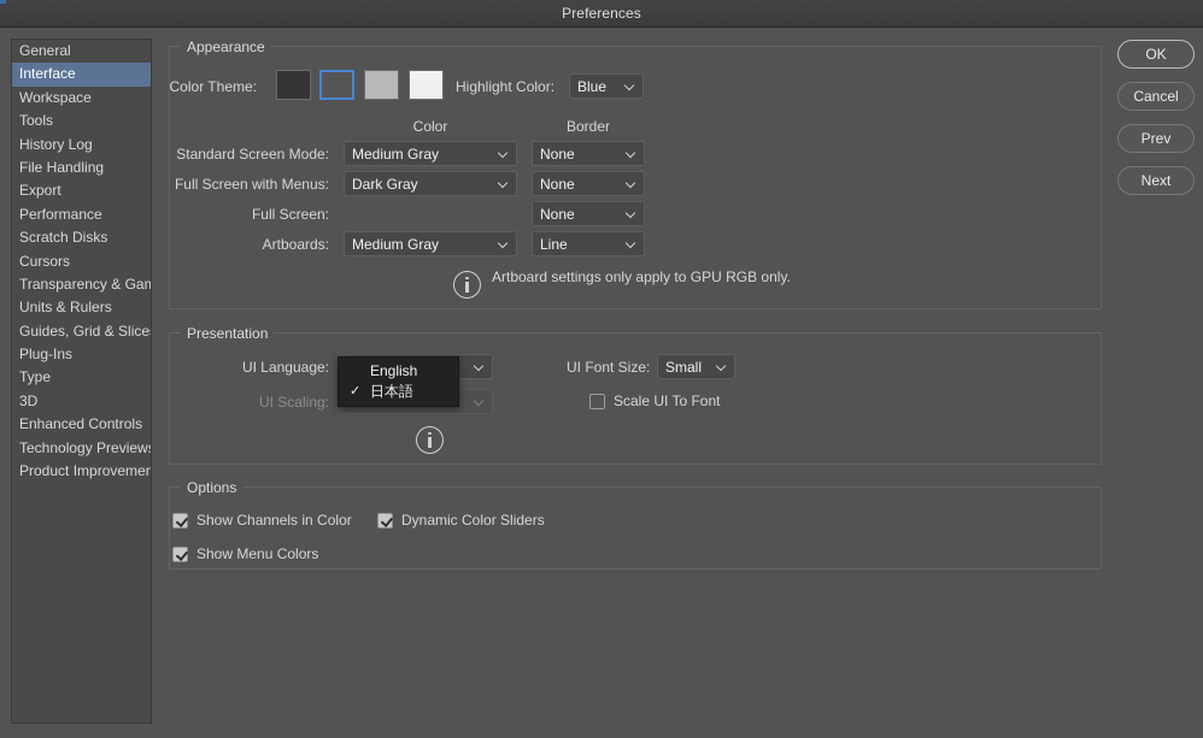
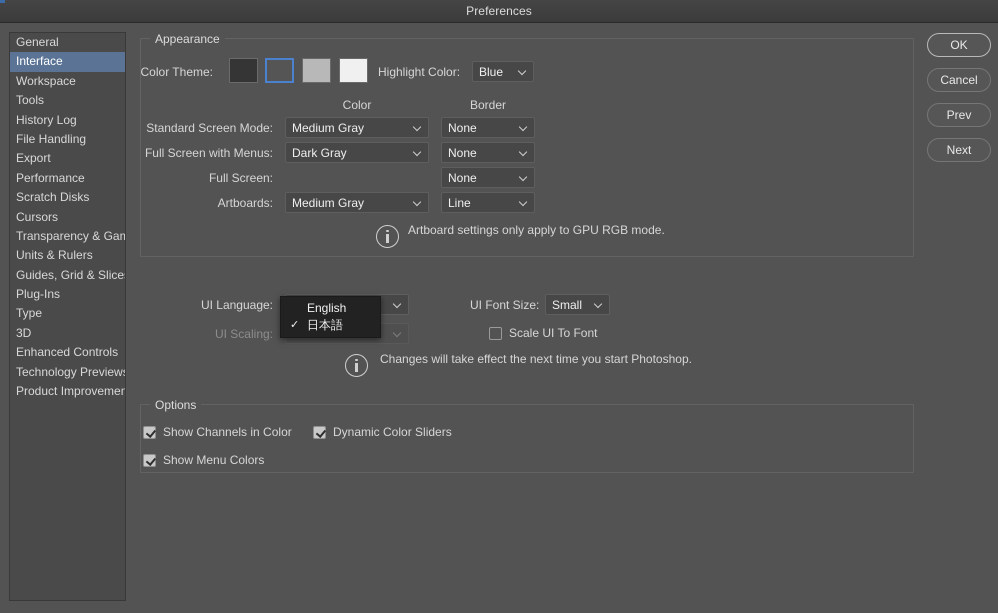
  Preferences
  General
  Interface
  Workspace
  Tools
  History Log
  File Handling
  Export
  Performance
  Scratch Disks
  Cursors
  Transparency & Gam
  Units & Rulers
  Guides, Grid & Slice
  Plug-Ins
  Type
  3D
  Enhanced Controls
  Technology Preview
  Product Improvemen
  Appearance
  Color Theme:
  Highlight Color:
  Blue
  Color
  Border
  Standard Screen Mode:
  Medium Gray
  None
  Full Screen with Menus:
  Dark Gray
  None
  Full Screen:
  None
  Artboards:
  Medium Gray
  Line
- Artboard settings only apply to GPU RGB only.
+ Artboard settings only apply to GPU RGB mode.
- Presentation
  UI Language:
  UI Scaling:
  UI Font Size:
  Small
  Scale UI To Font
+ Changes will take effect the next time you start Photoshop.
  Options
  Show Channels in Color
  Dynamic Color Sliders
  Show Menu Colors
  OK
  Cancel
  Prev
  Next
  English
  ✓
  日本語
